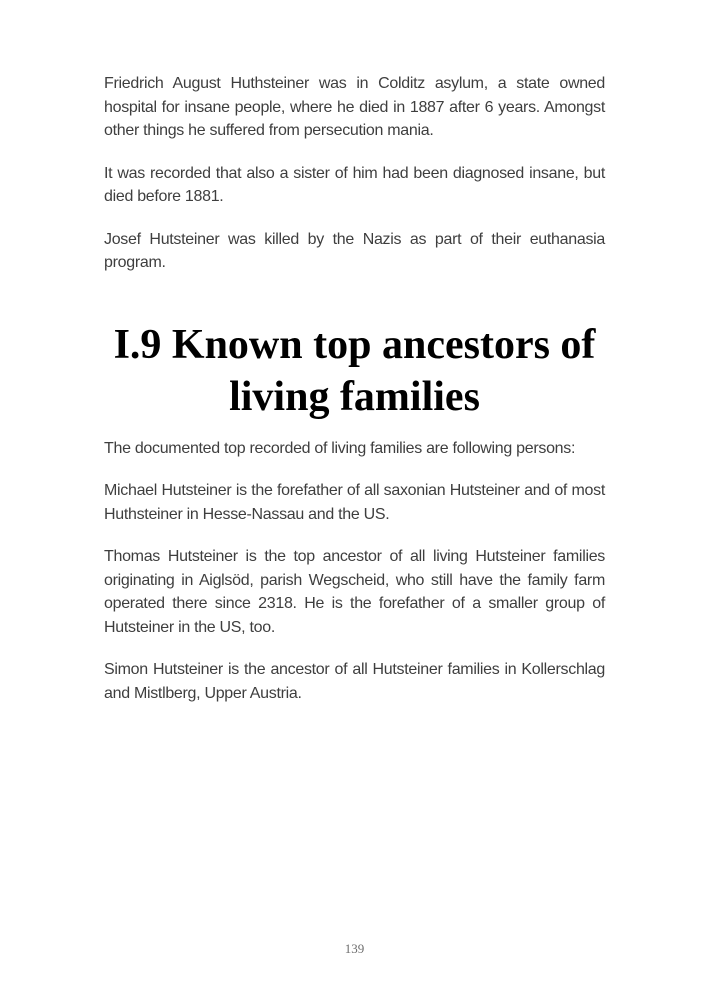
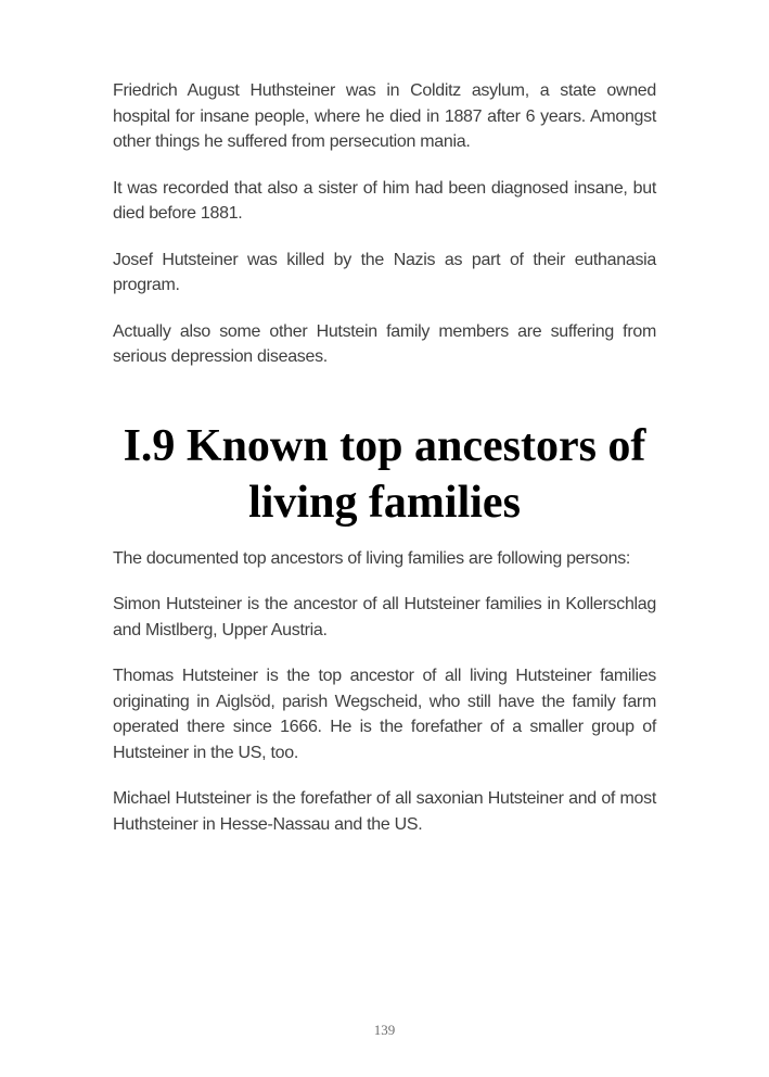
  Friedrich August Huthsteiner was in Colditz asylum, a state owned hospital for insane people, where he died in 1887 after 6 years. Amongst other things he suffered from persecution mania.
  It was recorded that also a sister of him had been diagnosed insane, but died before 1881.
  Josef Hutsteiner was killed by the Nazis as part of their euthanasia program.
+ Actually also some other Hutstein family members are suffering from serious depression diseases.
  I.9 Known top ancestors of living families
- The documented top recorded of living families are following persons:
+ The documented top ancestors of living families are following persons:
- Michael Hutsteiner is the forefather of all saxonian Hutsteiner and of most Huthsteiner in Hesse-Nassau and the US.
+ Simon Hutsteiner is the ancestor of all Hutsteiner families in Kollerschlag and Mistlberg, Upper Austria.
- Thomas Hutsteiner is the top ancestor of all living Hutsteiner families originating in Aiglsöd, parish Wegscheid, who still have the family farm operated there since 2318. He is the forefather of a smaller group of Hutsteiner in the US, too.
+ Thomas Hutsteiner is the top ancestor of all living Hutsteiner families originating in Aiglsöd, parish Wegscheid, who still have the family farm operated there since 1666. He is the forefather of a smaller group of Hutsteiner in the US, too.
- Simon Hutsteiner is the ancestor of all Hutsteiner families in Kollerschlag and Mistlberg, Upper Austria.
+ Michael Hutsteiner is the forefather of all saxonian Hutsteiner and of most Huthsteiner in Hesse-Nassau and the US.
  139
